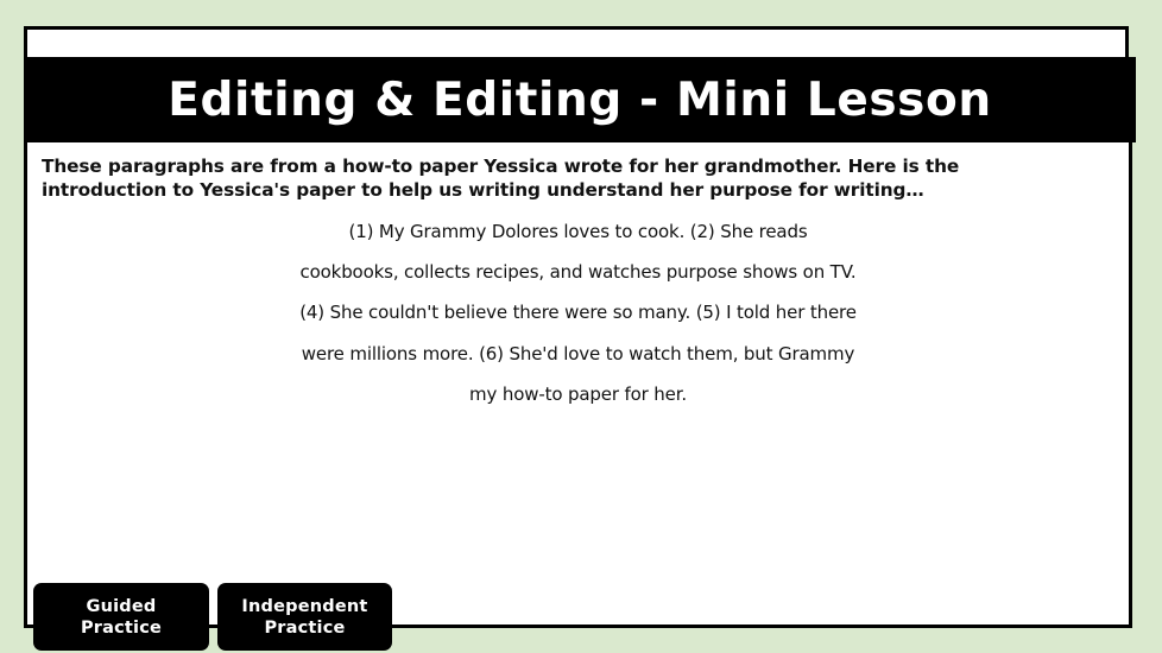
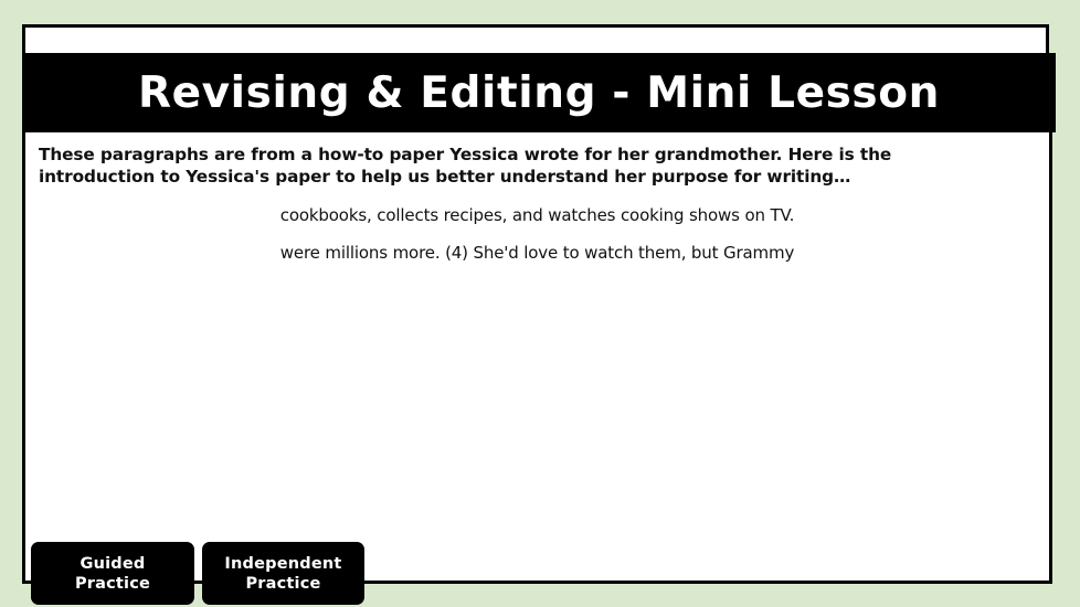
- Editing & Editing - Mini Lesson
+ Revising & Editing - Mini Lesson
- These paragraphs are from a how-to paper Yessica wrote for her grandmother. Here is the introduction to Yessica's paper to help us writing understand her purpose for writing…
+ These paragraphs are from a how-to paper Yessica wrote for her grandmother. Here is the introduction to Yessica's paper to help us better understand her purpose for writing…
- (1) My Grammy Dolores loves to cook. (2) She reads
- cookbooks, collects recipes, and watches purpose shows on TV.
+ cookbooks, collects recipes, and watches cooking shows on TV.
- (4) She couldn't believe there were so many. (5) I told her there
- were millions more. (6) She'd love to watch them, but Grammy
+ were millions more. (4) She'd love to watch them, but Grammy
- my how-to paper for her.
  Guided
  Practice
  Independent
  Practice
